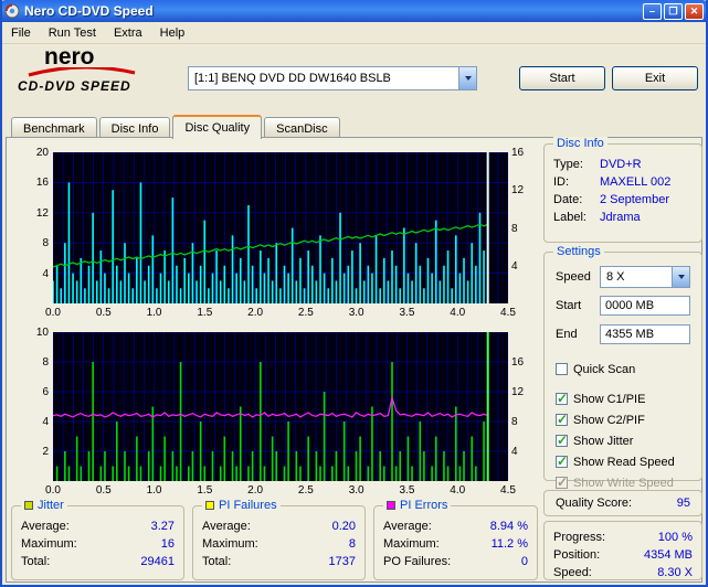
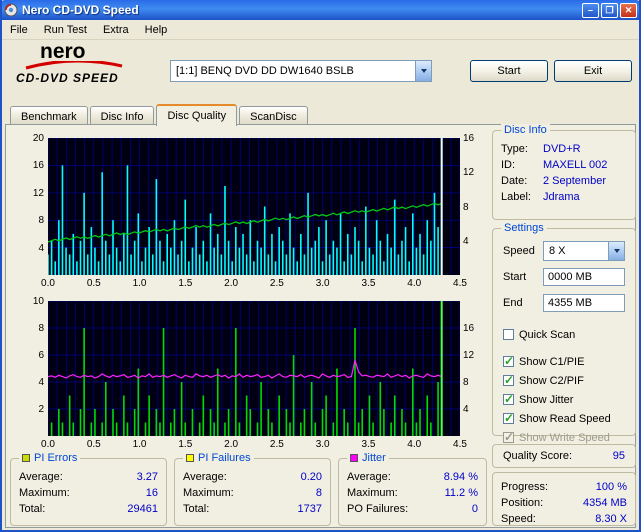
  Nero CD-DVD Speed
  –
  ❐
  ✕
  File
  Run Test
  Extra
  Help
  nero
  CD-DVD SPEED
  [1:1] BENQ DVD DD DW1640 BSLB
  Start
  Exit
  Benchmark
  Disc Info
  Disc Quality
  ScanDisc
  20
  16
  12
  8
  4
  16
  12
  8
  4
  0.0
  0.5
  1.0
  1.5
  2.0
  2.5
  3.0
  3.5
  4.0
  4.5
  10
  8
  6
  4
  2
  16
  12
  8
  4
  0.0
  0.5
  1.0
  1.5
  2.0
  2.5
  3.0
  3.5
  4.0
  4.5
  Disc Info
  Type:
  DVD+R
  ID:
  MAXELL 002
  Date:
  2 September
  Label:
  Jdrama
  Settings
  Speed
  8 X
  Start
  0000 MB
  End
  4355 MB
  Quick Scan
  Show C1/PIE
  Show C2/PIF
  Show Jitter
  Show Read Speed
  Show Write Speed
  Quality Score:
  95
  Progress:
  100 %
  Position:
  4354 MB
  Speed:
  8.30 X
- Jitter
+ PI Errors
  Average:
  3.27
  Maximum:
  16
  Total:
  29461
  PI Failures
  Average:
  0.20
  Maximum:
  8
  Total:
  1737
- PI Errors
+ Jitter
  Average:
  8.94 %
  Maximum:
  11.2 %
  PO Failures:
  0
